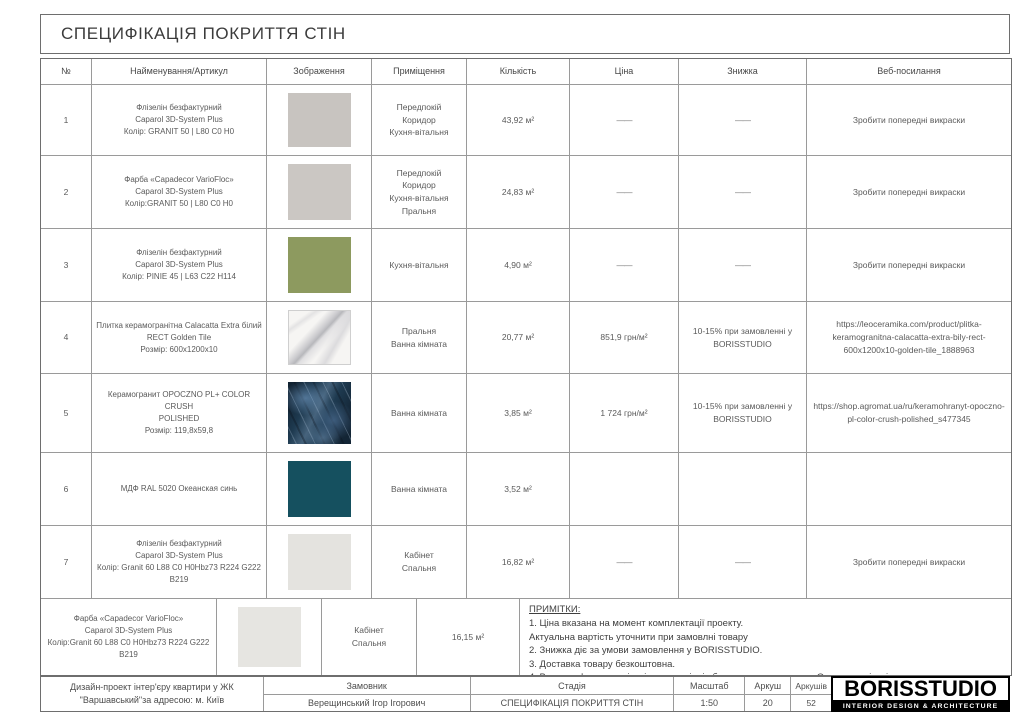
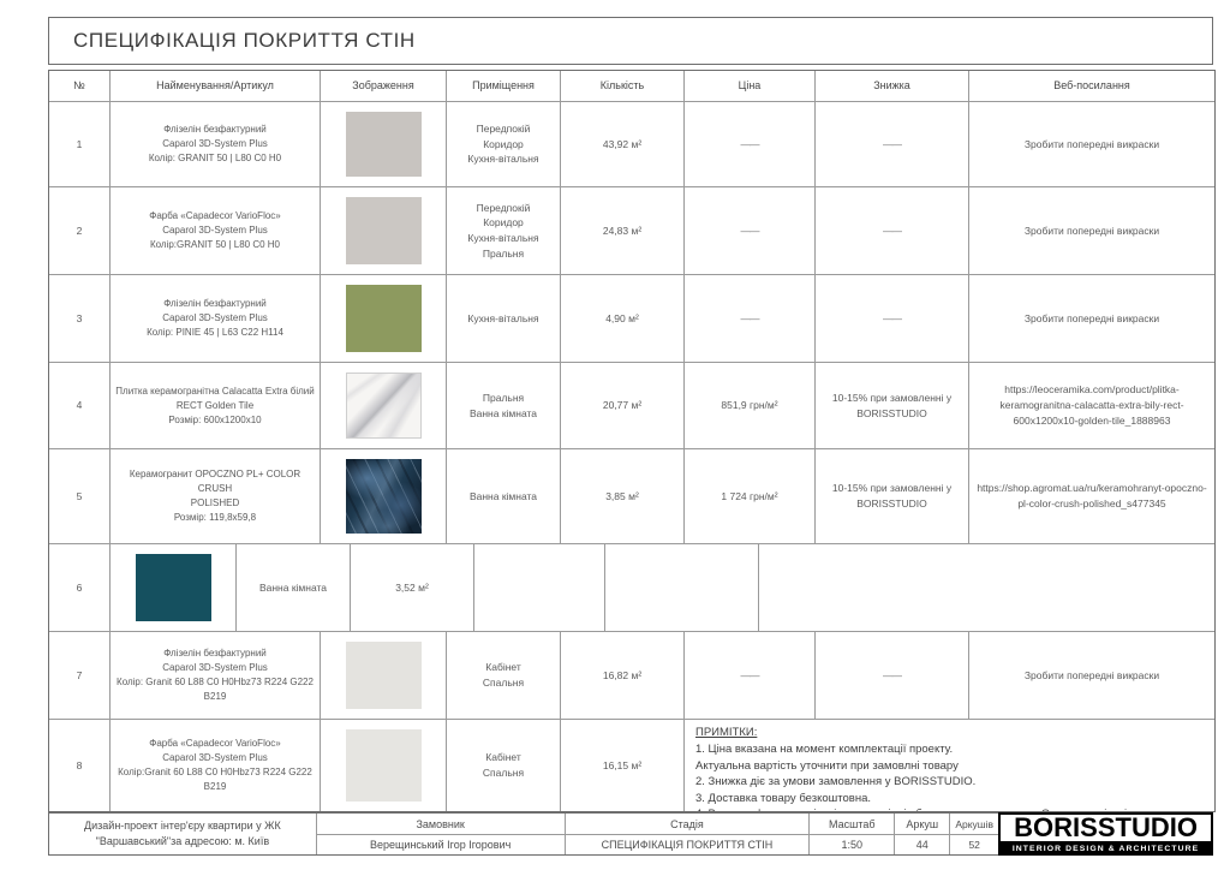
  СПЕЦИФІКАЦІЯ ПОКРИТТЯ СТІН
  №
  Найменування/Артикул
  Зображення
  Приміщення
  Кількість
  Ціна
  Знижка
  Веб-посилання
  1
  Флізелін безфактурний
  Caparol 3D-System Plus
  Колір: GRANIT 50 | L80 C0 H0
  Передпокій
  Коридор
  Кухня-вітальня
  43,92 м²
  ——
  ——
  Зробити попередні викраски
  2
  Фарба «Capadecor VarioFloc»
  Caparol 3D-System Plus
  Колір:GRANIT 50 | L80 C0 H0
  Передпокій
  Коридор
  Кухня-вітальня
  Пральня
  24,83 м²
  ——
  ——
  Зробити попередні викраски
  3
  Флізелін безфактурний
  Caparol 3D-System Plus
  Колір: PINIE 45 | L63 C22 H114
  Кухня-вітальня
  4,90 м²
  ——
  ——
  Зробити попередні викраски
  4
  Плитка керамогранітна Calacatta Extra білий
  RECT Golden Tile
  Розмір: 600х1200х10
  Пральня
  Ванна кімната
  20,77 м²
  851,9 грн/м²
  10-15% при замовленні у
  BORISSTUDIO
  https://leoceramika.com/product/plitka-keramogranitna-calacatta-extra-bily-rect-600x1200x10-golden-tile_1888963
  5
  Керамогранит OPOCZNO PL+ COLOR CRUSH
  POLISHED
  Розмір: 119,8х59,8
  Ванна кімната
  3,85 м²
  1 724 грн/м²
  10-15% при замовленні у
  BORISSTUDIO
  https://shop.agromat.ua/ru/keramohranyt-opoczno-pl-color-crush-polished_s477345
  6
- МДФ RAL 5020 Океанская синь
  Ванна кімната
  3,52 м²
  7
  Флізелін безфактурний
  Caparol 3D-System Plus
  Колір: Granit 60 L88 C0 H0Hbz73 R224 G222 B219
  Кабінет
  Спальня
  16,82 м²
  ——
  ——
  Зробити попередні викраски
+ 8
  Фарба «Capadecor VarioFloc»
  Caparol 3D-System Plus
  Колір:Granit 60 L88 C0 H0Hbz73 R224 G222 B219
  Кабінет
  Спальня
  16,15 м²
  ПРИМІТКИ:
  1. Ціна вказана на момент комплектації проекту.
  Актуальна вартість уточнити при замовлні товару
  2. Знижка діє за умови замовлення у BORISSTUDIO.
  3. Доставка товару безкоштовна.
  Дизайн-проект інтер'єру квартири у ЖК
  "Варшавський"за адресою: м. Київ
  Замовник
  Верещинський Ігор Ігорович
  Стадія
  СПЕЦИФІКАЦІЯ ПОКРИТТЯ СТІН
  Масштаб
  1:50
  Аркуш
- 20
+ 44
  Аркушів
  52
  BORISSTUDIO
